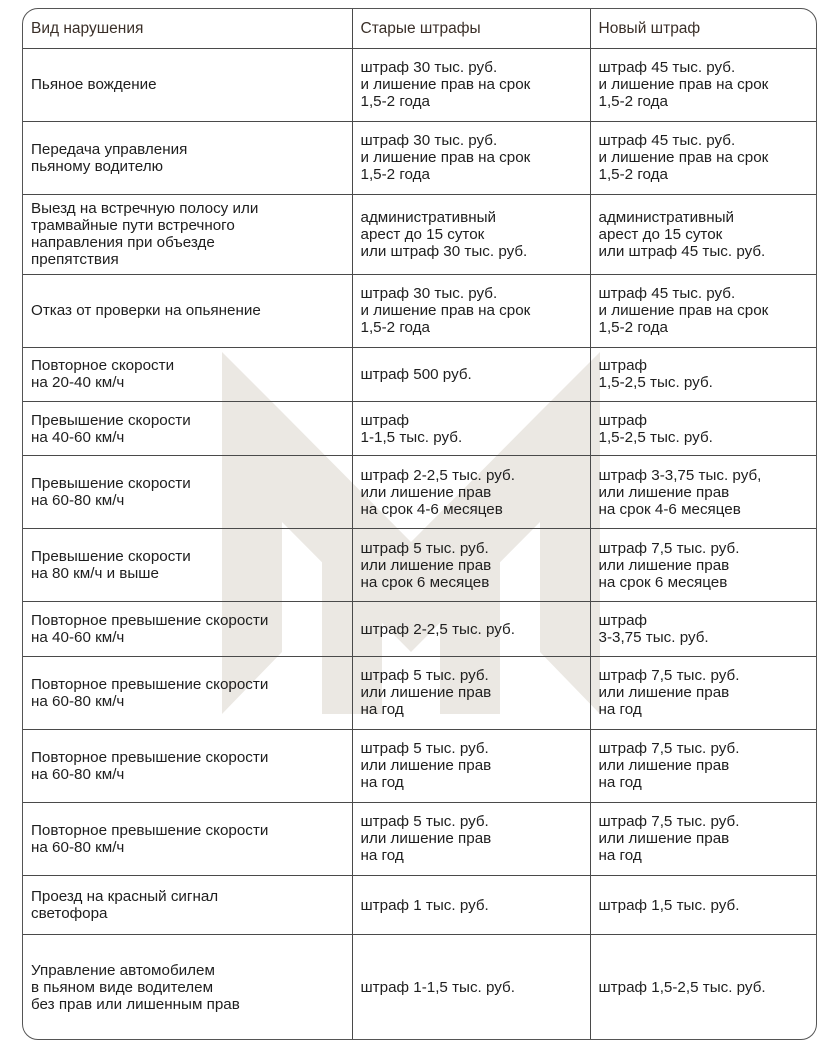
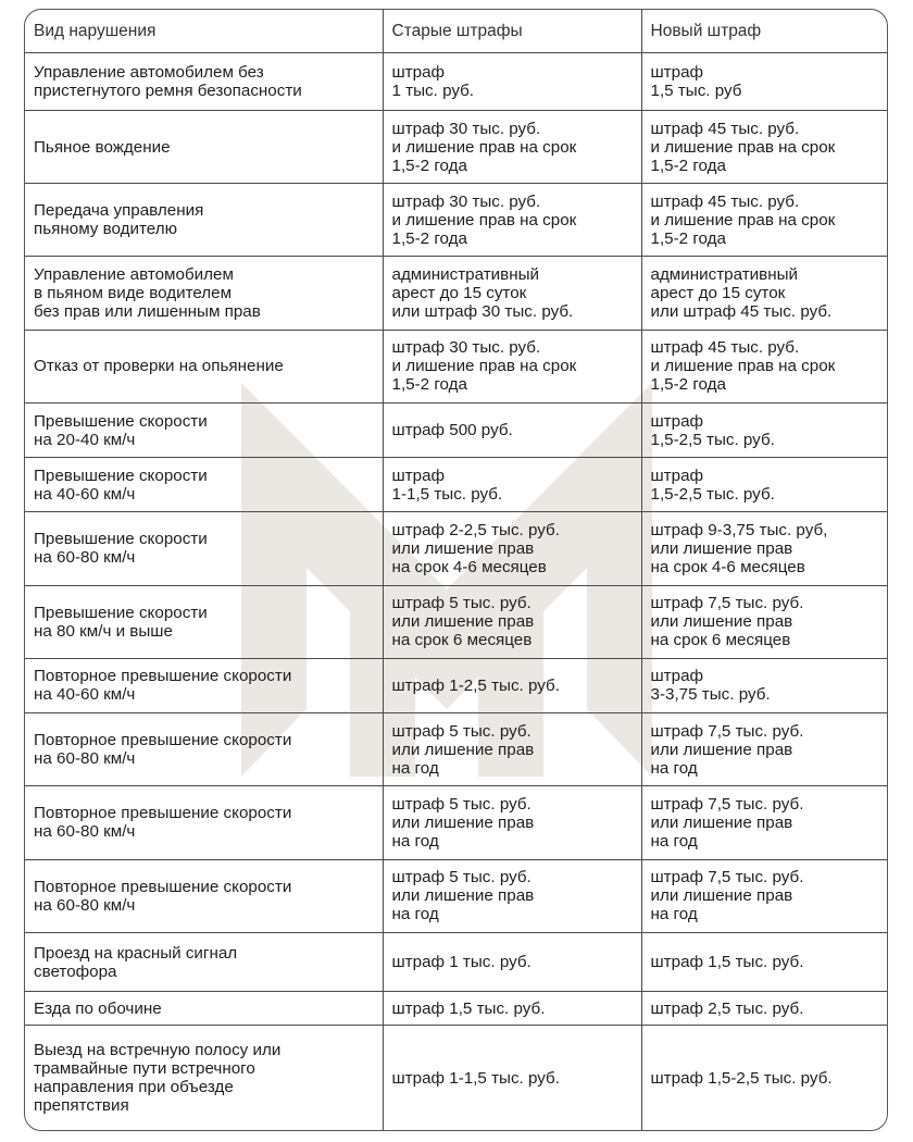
  Вид нарушения	Старые штрафы	Новый штраф
+ Управление автомобилем без пристегнутого ремня безопасности	штраф 1 тыс. руб.	штраф 1,5 тыс. руб
  Пьяное вождение	штраф 30 тыс. руб. и лишение прав на срок 1,5-2 года	штраф 45 тыс. руб. и лишение прав на срок 1,5-2 года
  Передача управления пьяному водителю	штраф 30 тыс. руб. и лишение прав на срок 1,5-2 года	штраф 45 тыс. руб. и лишение прав на срок 1,5-2 года
- Выезд на встречную полосу или трамвайные пути встречного направления при объезде препятствия	административный арест до 15 суток или штраф 30 тыс. руб.	административный арест до 15 суток или штраф 45 тыс. руб.
+ Управление автомобилем в пьяном виде водителем без прав или лишенным прав	административный арест до 15 суток или штраф 30 тыс. руб.	административный арест до 15 суток или штраф 45 тыс. руб.
  Отказ от проверки на опьянение	штраф 30 тыс. руб. и лишение прав на срок 1,5-2 года	штраф 45 тыс. руб. и лишение прав на срок 1,5-2 года
- Повторное скорости на 20-40 км/ч	штраф 500 руб.	штраф 1,5-2,5 тыс. руб.
+ Превышение скорости на 20-40 км/ч	штраф 500 руб.	штраф 1,5-2,5 тыс. руб.
  Превышение скорости на 40-60 км/ч	штраф 1-1,5 тыс. руб.	штраф 1,5-2,5 тыс. руб.
- Превышение скорости на 60-80 км/ч	штраф 2-2,5 тыс. руб. или лишение прав на срок 4-6 месяцев	штраф 3-3,75 тыс. руб, или лишение прав на срок 4-6 месяцев
+ Превышение скорости на 60-80 км/ч	штраф 2-2,5 тыс. руб. или лишение прав на срок 4-6 месяцев	штраф 9-3,75 тыс. руб, или лишение прав на срок 4-6 месяцев
  Превышение скорости на 80 км/ч и выше	штраф 5 тыс. руб. или лишение прав на срок 6 месяцев	штраф 7,5 тыс. руб. или лишение прав на срок 6 месяцев
- Повторное превышение скорости на 40-60 км/ч	штраф 2-2,5 тыс. руб.	штраф 3-3,75 тыс. руб.
+ Повторное превышение скорости на 40-60 км/ч	штраф 1-2,5 тыс. руб.	штраф 3-3,75 тыс. руб.
  Повторное превышение скорости на 60-80 км/ч	штраф 5 тыс. руб. или лишение прав на год	штраф 7,5 тыс. руб. или лишение прав на год
  Повторное превышение скорости на 60-80 км/ч	штраф 5 тыс. руб. или лишение прав на год	штраф 7,5 тыс. руб. или лишение прав на год
  Повторное превышение скорости на 60-80 км/ч	штраф 5 тыс. руб. или лишение прав на год	штраф 7,5 тыс. руб. или лишение прав на год
  Проезд на красный сигнал светофора	штраф 1 тыс. руб.	штраф 1,5 тыс. руб.
+ Езда по обочине	штраф 1,5 тыс. руб.	штраф 2,5 тыс. руб.
- Управление автомобилем в пьяном виде водителем без прав или лишенным прав	штраф 1-1,5 тыс. руб.	штраф 1,5-2,5 тыс. руб.
+ Выезд на встречную полосу или трамвайные пути встречного направления при объезде препятствия	штраф 1-1,5 тыс. руб.	штраф 1,5-2,5 тыс. руб.
